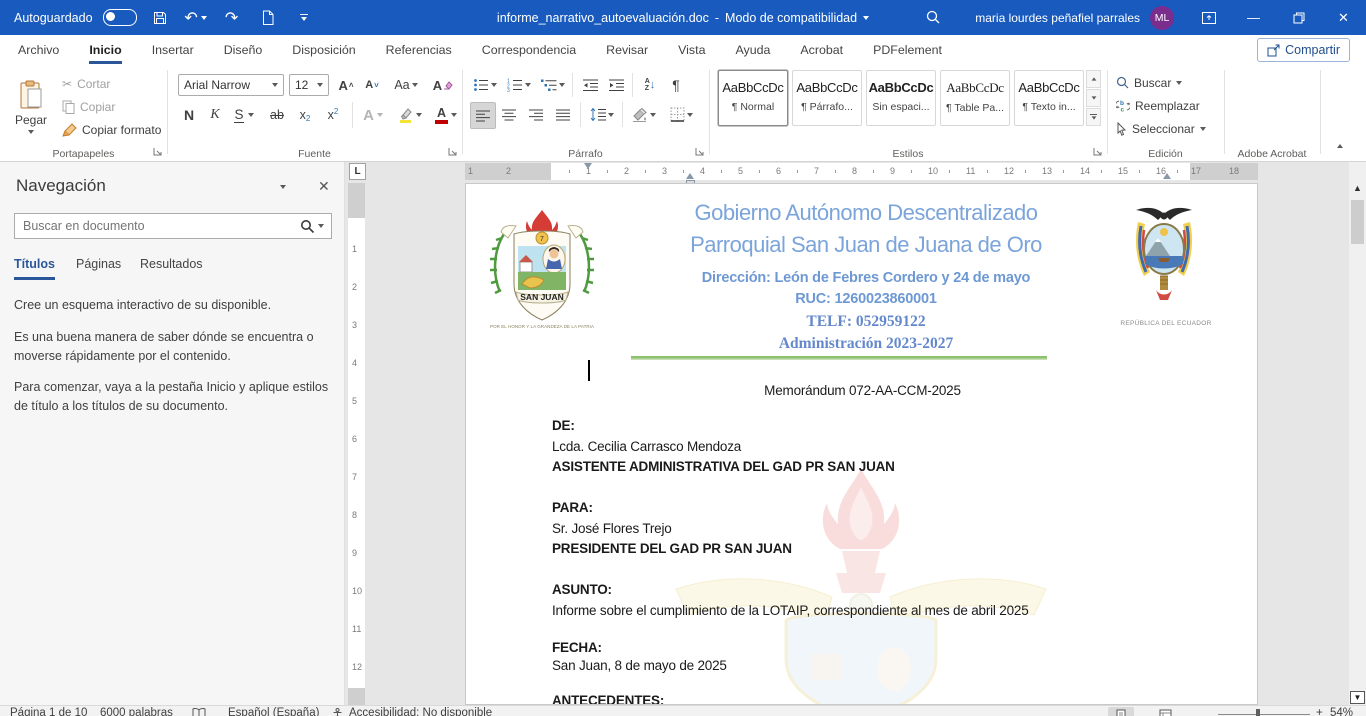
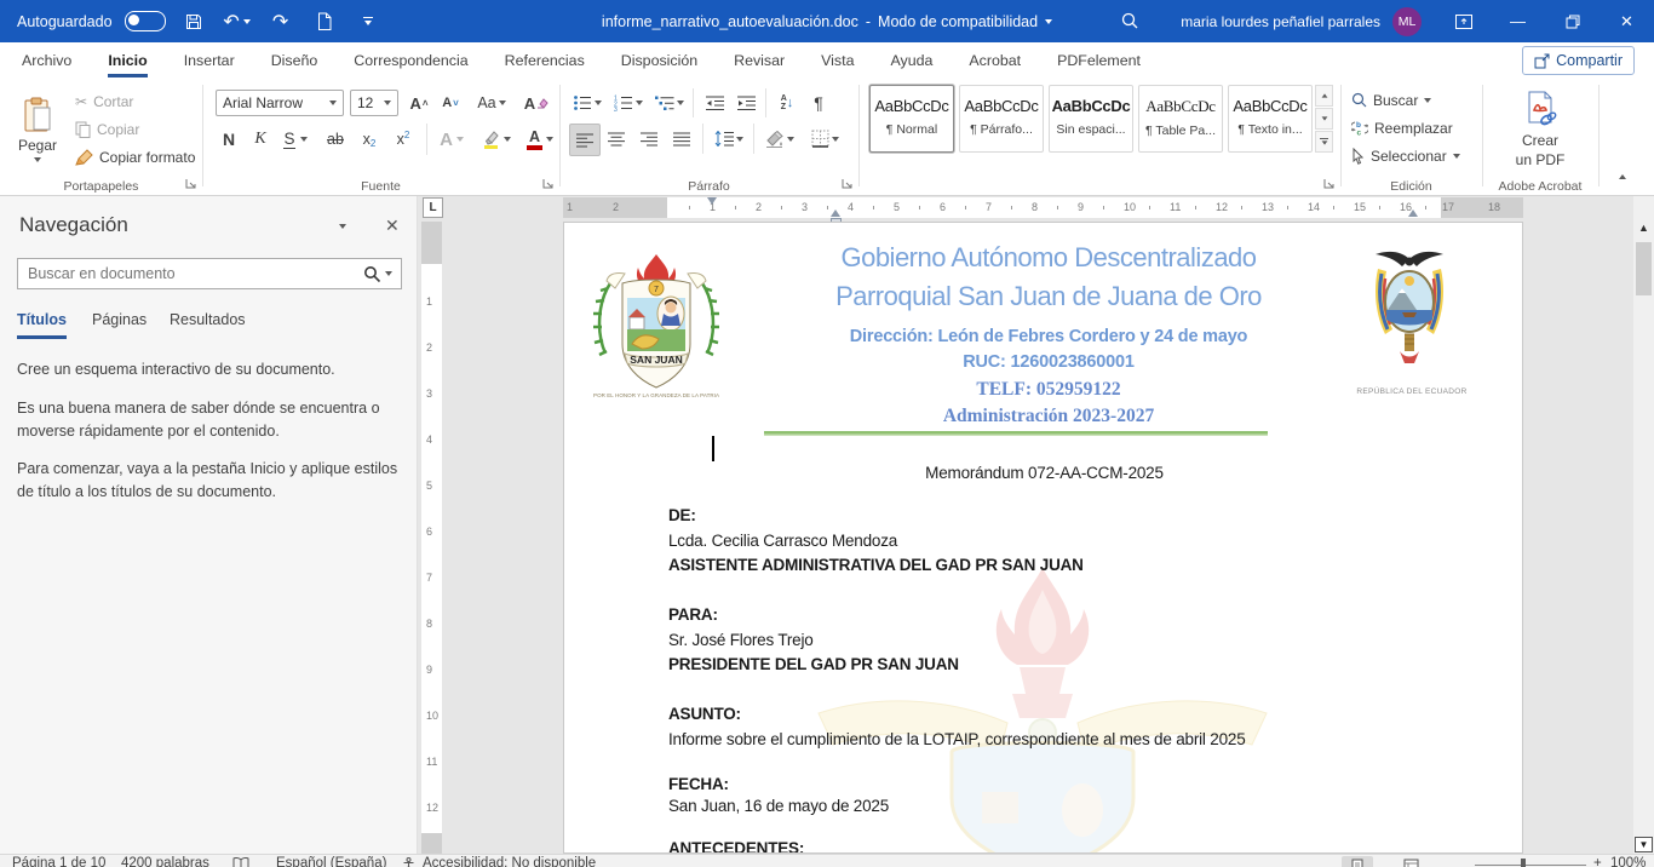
  Autoguardado
  ↶
  ↷
  informe_narrativo_autoevaluación.doc
  -
  Modo de compatibilidad
  maria lourdes peñafiel parrales
  ML
  —
  ✕
  Archivo
  Inicio
  Insertar
  Diseño
- Disposición
+ Correspondencia
  Referencias
- Correspondencia
+ Disposición
  Revisar
  Vista
  Ayuda
  Acrobat
  PDFelement
  Compartir
  Pegar
  ✂
  Cortar
  Copiar
  Copiar formato
  Portapapeles
  Arial Narrow
  12
  A
  ˄
  A
  ˅
  Aa
  A
  N
  K
  S
  ab
  x
  2
  x
  2
  A
  A
  Fuente
  ↓
  ¶
  Párrafo
  AaBbCcDc
  ¶ Normal
  AaBbCcDc
  ¶ Párrafo...
  AaBbCcDc
  Sin espaci...
  AaBbCcDc
  ¶ Table Pa...
  AaBbCcDc
  ¶ Texto in...
- Estilos
  Buscar
  Reemplazar
  Seleccionar
  Edición
+ Crear
+ un PDF
  Adobe Acrobat
  Navegación
  ✕
  Buscar en documento
  Títulos
  Páginas
  Resultados
- Cree un esquema interactivo de su disponible.
+ Cree un esquema interactivo de su documento.
  Es una buena manera de saber dónde se encuentra o moverse rápidamente por el contenido.
  Para comenzar, vaya a la pestaña Inicio y aplique estilos de título a los títulos de su documento.
  L
  2
  1
  1
  2
  3
  4
  5
  6
  7
  8
  9
  10
  11
  12
  13
  14
  15
  16
  17
  18
  1
  2
  3
  4
  5
  6
  7
  8
  9
  10
  11
  12
  SAN JUAN
  Gobierno Autónomo Descentralizado
  Parroquial San Juan de Juana de Oro
  Dirección: León de Febres Cordero y 24 de mayo
  RUC: 1260023860001
  TELF: 052959122
  Administración 2023-2027
  Memorándum 072-AA-CCM-2025
  DE:
  Lcda. Cecilia Carrasco Mendoza
  ASISTENTE ADMINISTRATIVA DEL GAD PR SAN JUAN
  PARA:
  Sr. José Flores Trejo
  PRESIDENTE DEL GAD PR SAN JUAN
  ASUNTO:
  Informe sobre el cumplimiento de la LOTAIP, correspondiente al mes de abril 2025
  FECHA:
- San Juan, 8 de mayo de 2025
+ San Juan, 16 de mayo de 2025
  ANTECEDENTES:
  ▲
  ▼
  Página 1 de 10
- 6000 palabras
+ 4200 palabras
  Español (España)
  Accesibilidad: No disponible
  +
- 54%
+ 100%
